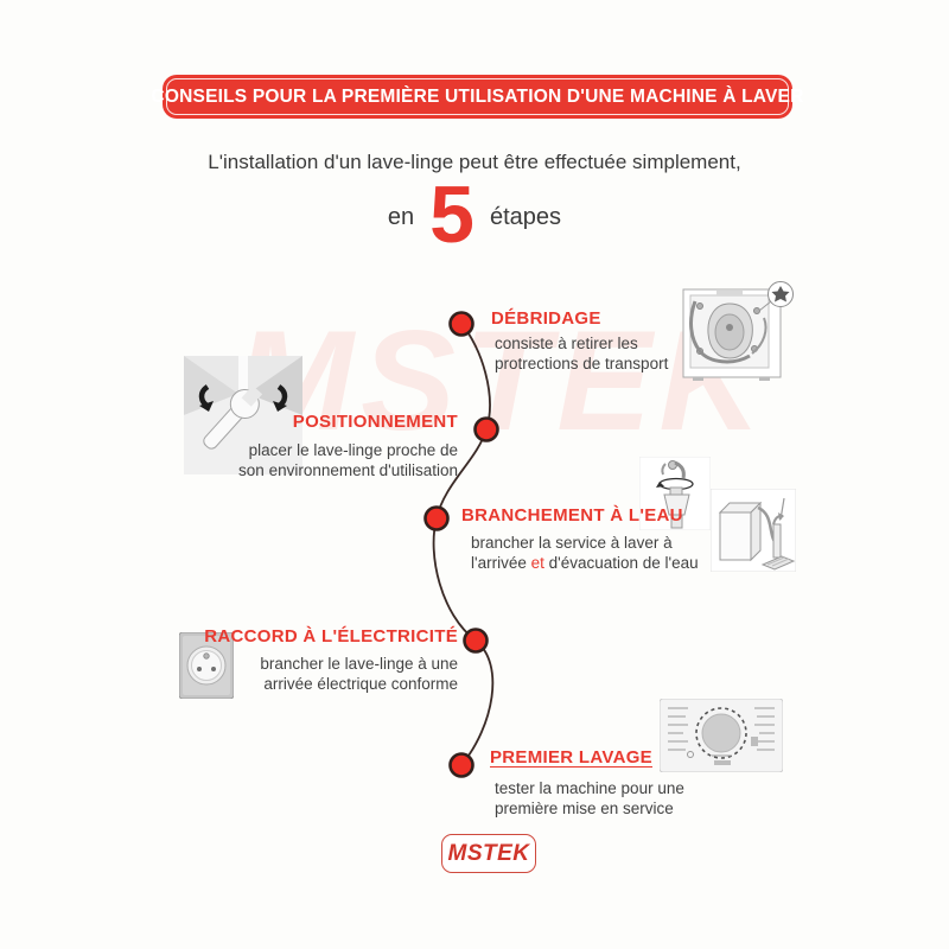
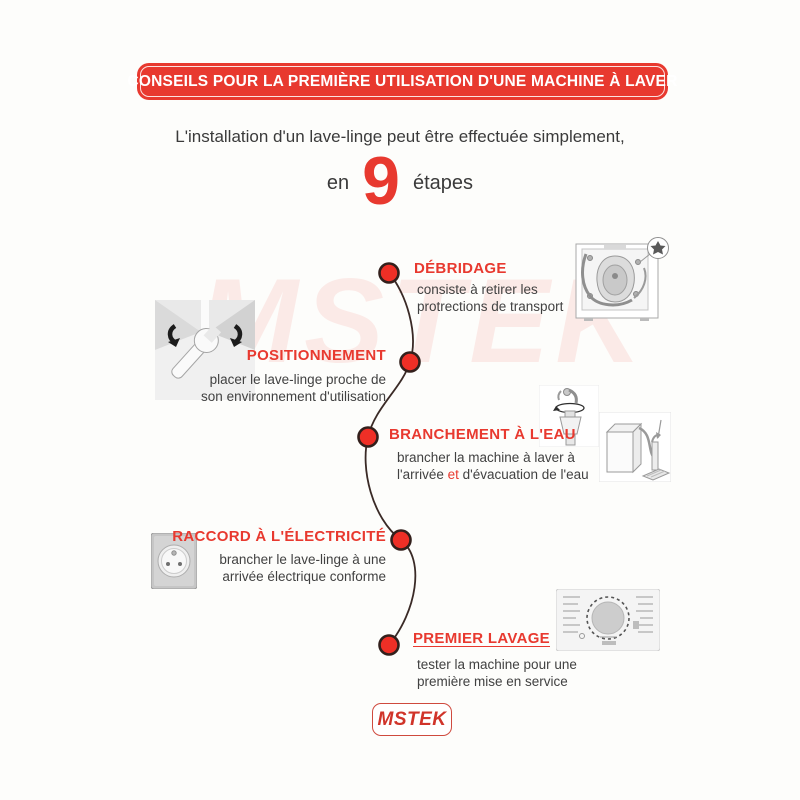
  STEK
  CONSEILS POUR LA PREMIÈRE UTILISATION D'UNE MACHINE À LAVER
  L'installation d'un lave-linge peut être effectuée simplement,
  en
- 5
+ 9
  étapes
  DÉBRIDAGE
  consiste à retirer les protrections de transport
  POSITIONNEMENT
  placer le lave-linge proche de son environnement d'utilisation
  BRANCHEMENT À L'EAU
- brancher la service à laver à l'arrivée et d'évacuation de l'eau
+ brancher la machine à laver à l'arrivée et d'évacuation de l'eau
  RACCORD À L'ÉLECTRICITÉ
  brancher le lave-linge à une arrivée électrique conforme
  PREMIER LAVAGE
  tester la machine pour une première mise en service
  MSTEK
